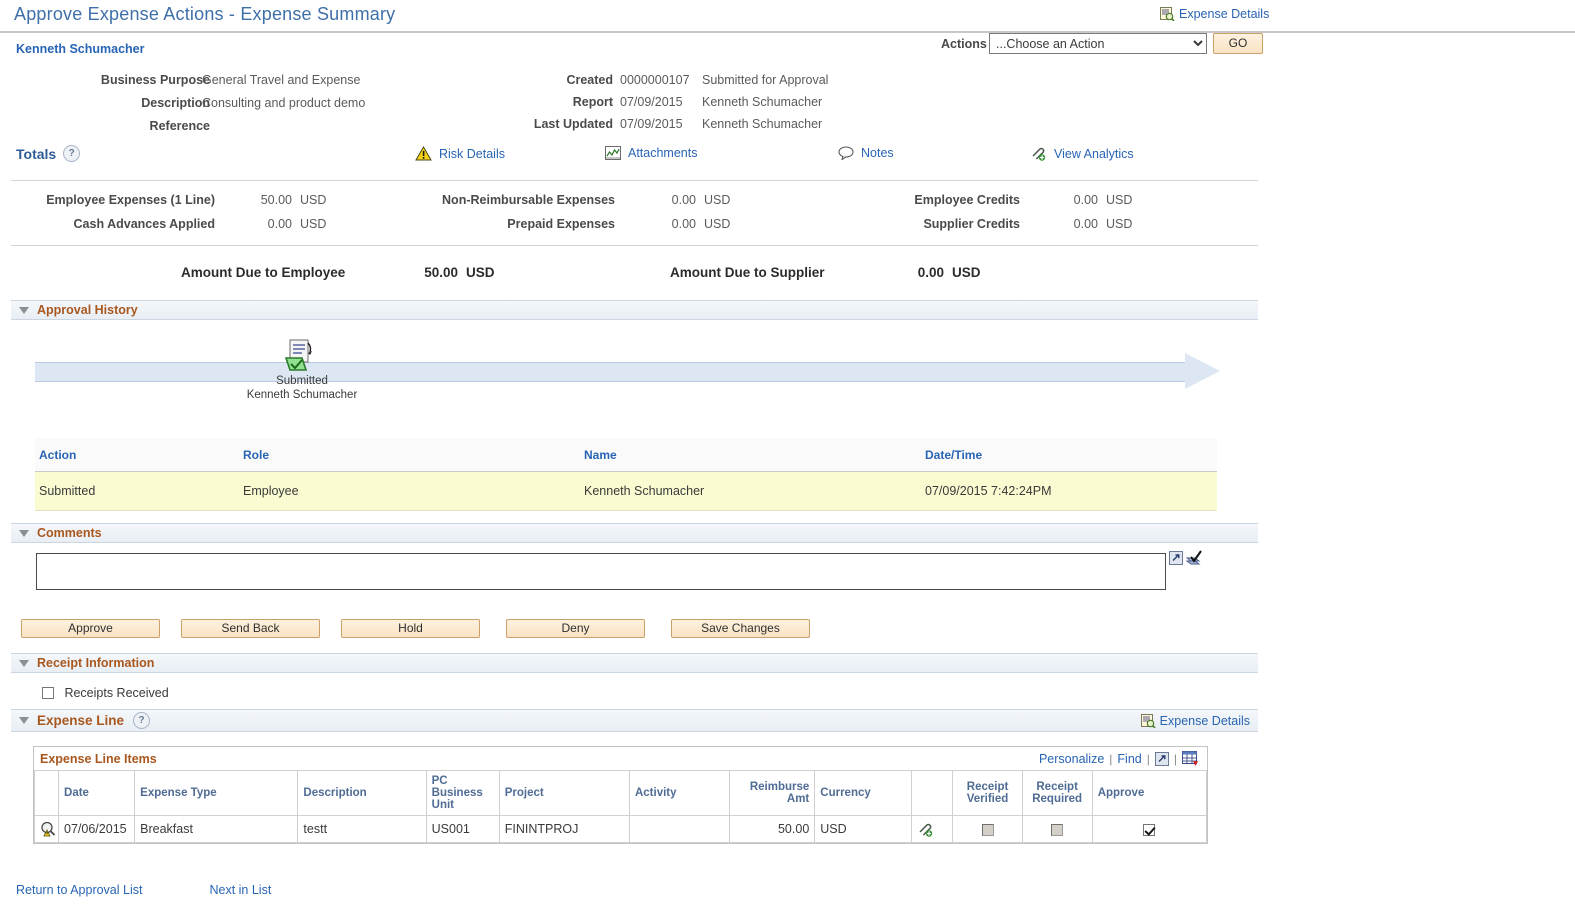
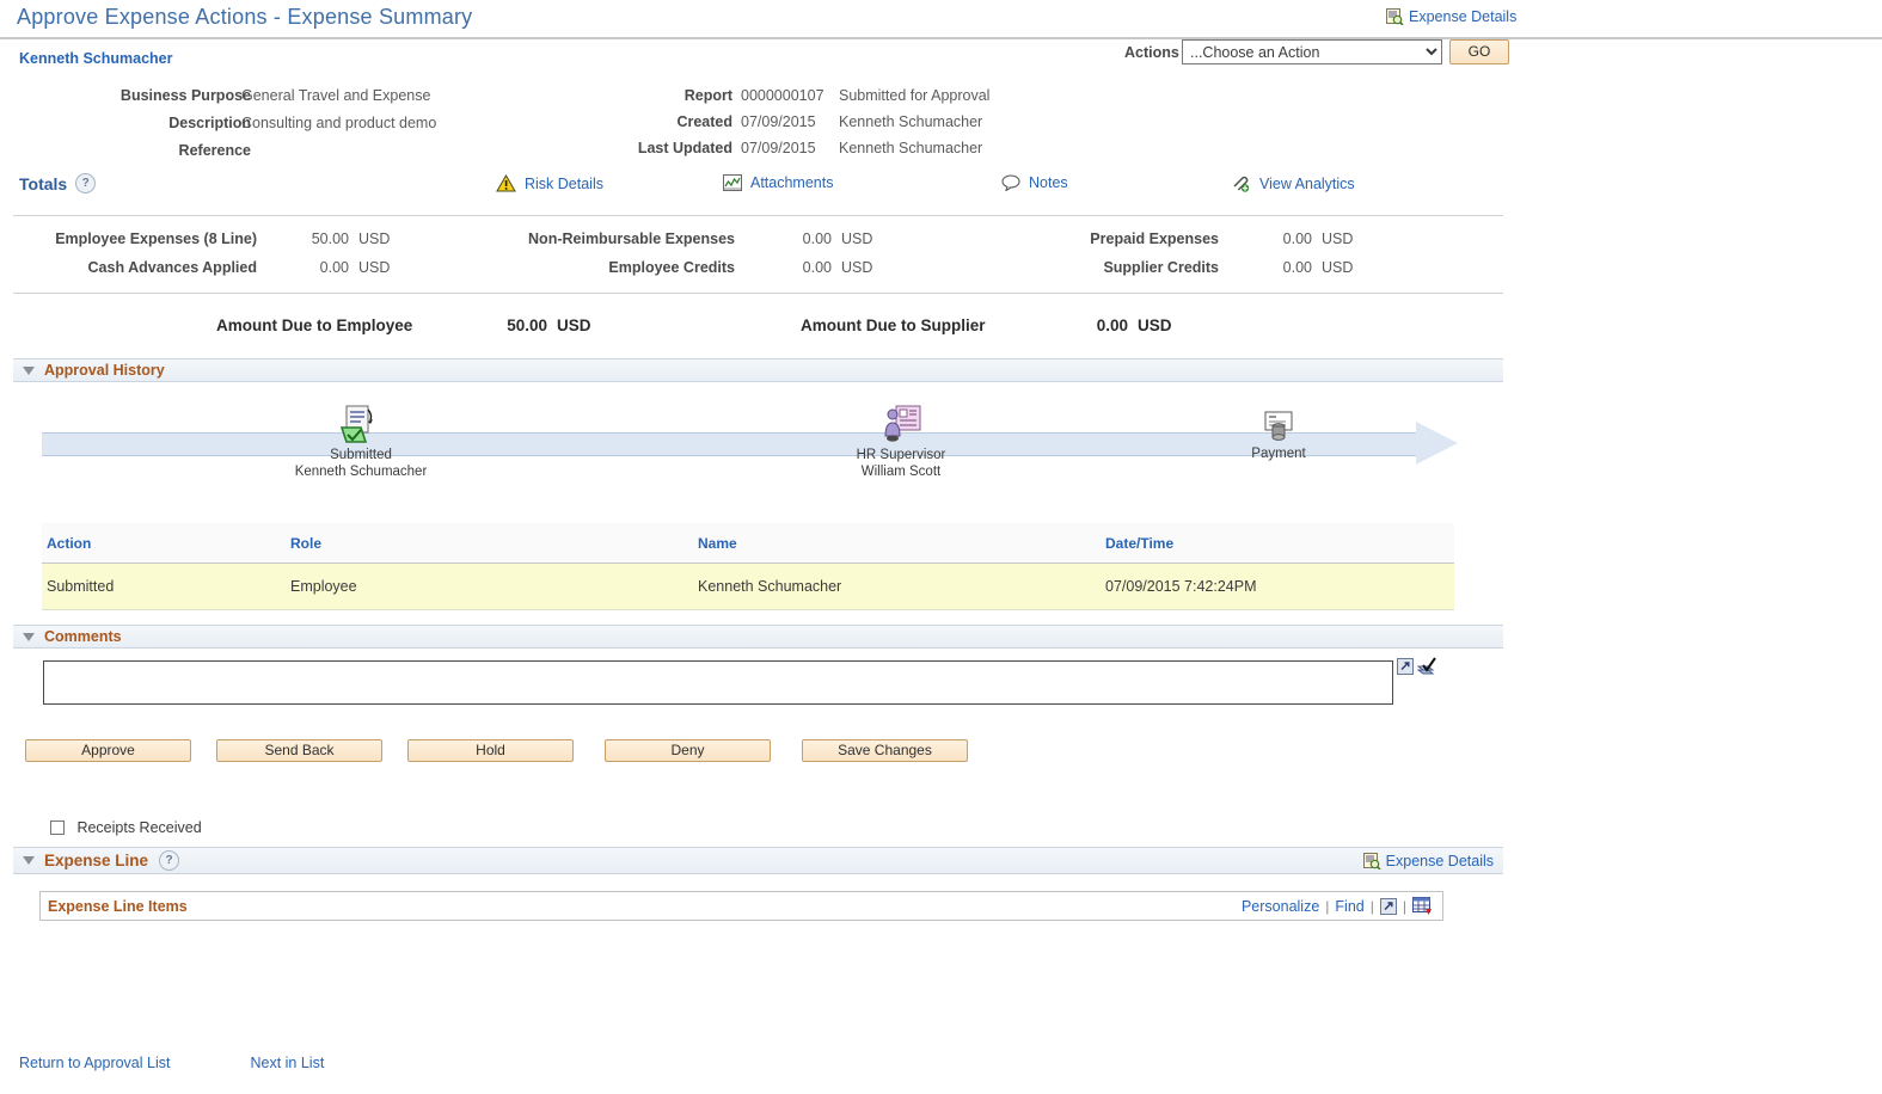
  Approve Expense Actions - Expense Summary
  Expense Details
  Kenneth Schumacher
  Actions
  ...Choose an Action
  GO
  Business Purpose
  General Travel and Expense
  Description
  Consulting and product demo
  Reference
- Created
+ Report
  0000000107
  Submitted for Approval
- Report
+ Created
  07/09/2015
  Kenneth Schumacher
  Last Updated
  07/09/2015
  Kenneth Schumacher
  Totals
  ?
  Risk Details
  Attachments
  Notes
  View Analytics
- Employee Expenses (1 Line)
+ Employee Expenses (8 Line)
  50.00
  USD
  Cash Advances Applied
  0.00
  USD
  Non-Reimbursable Expenses
  0.00
  USD
- Prepaid Expenses
+ Employee Credits
  0.00
  USD
- Employee Credits
+ Prepaid Expenses
  0.00
  USD
  Supplier Credits
  0.00
  USD
  Amount Due to Employee
  50.00
  USD
  Amount Due to Supplier
  0.00
  USD
  Approval History
  Submitted
  Kenneth Schumacher
+ HR Supervisor
+ William Scott
+ Payment
  Action	Role	Name	Date/Time
  Submitted	Employee	Kenneth Schumacher	07/09/2015 7:42:24PM
  Comments
  Approve
  Send Back
  Hold
  Deny
  Save Changes
- Receipt Information
  Receipts Received
  Expense Line
  ?
  Expense Details
  Expense Line Items
  Personalize
  |
  Find
  |
  |
- 	Date	Expense Type	Description	PC Business Unit	Project	Activity	Reimburse Amt	Currency		Receipt Verified	Receipt Required	Approve
- 	07/06/2015	Breakfast	testt	US001	FININTPROJ		50.00	USD
  Return to Approval List
  Next in List
